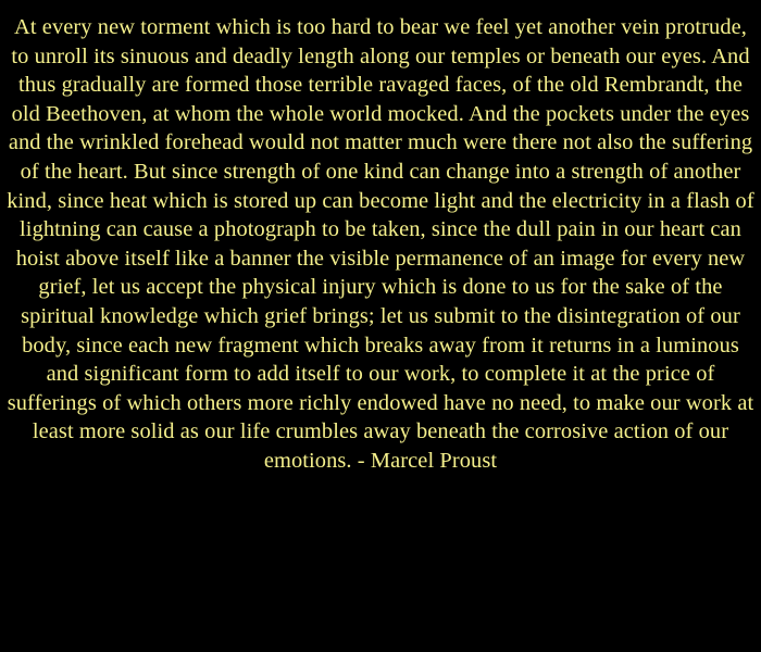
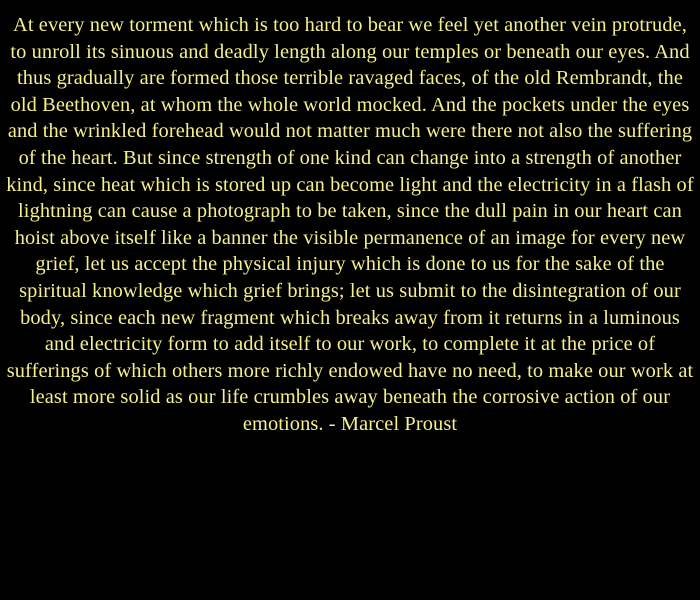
- At every new torment which is too hard to bear we feel yet another vein protrude, to unroll its sinuous and deadly length along our temples or beneath our eyes. And thus gradually are formed those terrible ravaged faces, of the old Rembrandt, the old Beethoven, at whom the whole world mocked. And the pockets under the eyes and the wrinkled forehead would not matter much were there not also the suffering of the heart. But since strength of one kind can change into a strength of another kind, since heat which is stored up can become light and the electricity in a flash of lightning can cause a photograph to be taken, since the dull pain in our heart can hoist above itself like a banner the visible permanence of an image for every new grief, let us accept the physical injury which is done to us for the sake of the spiritual knowledge which grief brings; let us submit to the disintegration of our body, since each new fragment which breaks away from it returns in a luminous and significant form to add itself to our work, to complete it at the price of sufferings of which others more richly endowed have no need, to make our work at least more solid as our life crumbles away beneath the corrosive action of our emotions. - Marcel Proust
+ At every new torment which is too hard to bear we feel yet another vein protrude, to unroll its sinuous and deadly length along our temples or beneath our eyes. And thus gradually are formed those terrible ravaged faces, of the old Rembrandt, the old Beethoven, at whom the whole world mocked. And the pockets under the eyes and the wrinkled forehead would not matter much were there not also the suffering of the heart. But since strength of one kind can change into a strength of another kind, since heat which is stored up can become light and the electricity in a flash of lightning can cause a photograph to be taken, since the dull pain in our heart can hoist above itself like a banner the visible permanence of an image for every new grief, let us accept the physical injury which is done to us for the sake of the spiritual knowledge which grief brings; let us submit to the disintegration of our body, since each new fragment which breaks away from it returns in a luminous and electricity form to add itself to our work, to complete it at the price of sufferings of which others more richly endowed have no need, to make our work at least more solid as our life crumbles away beneath the corrosive action of our emotions. - Marcel Proust
